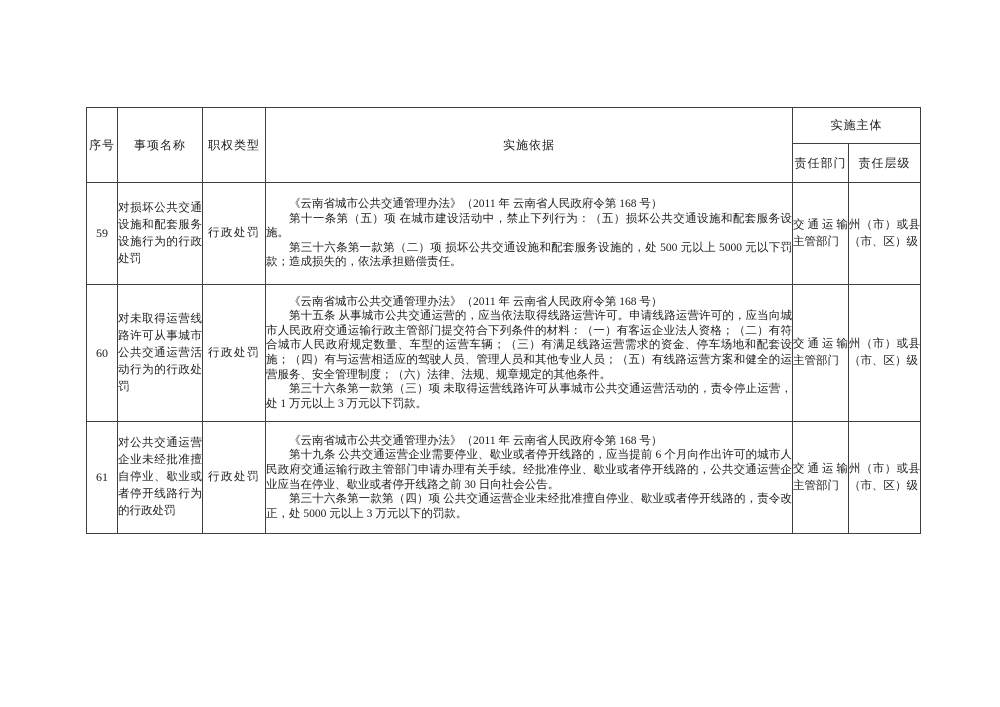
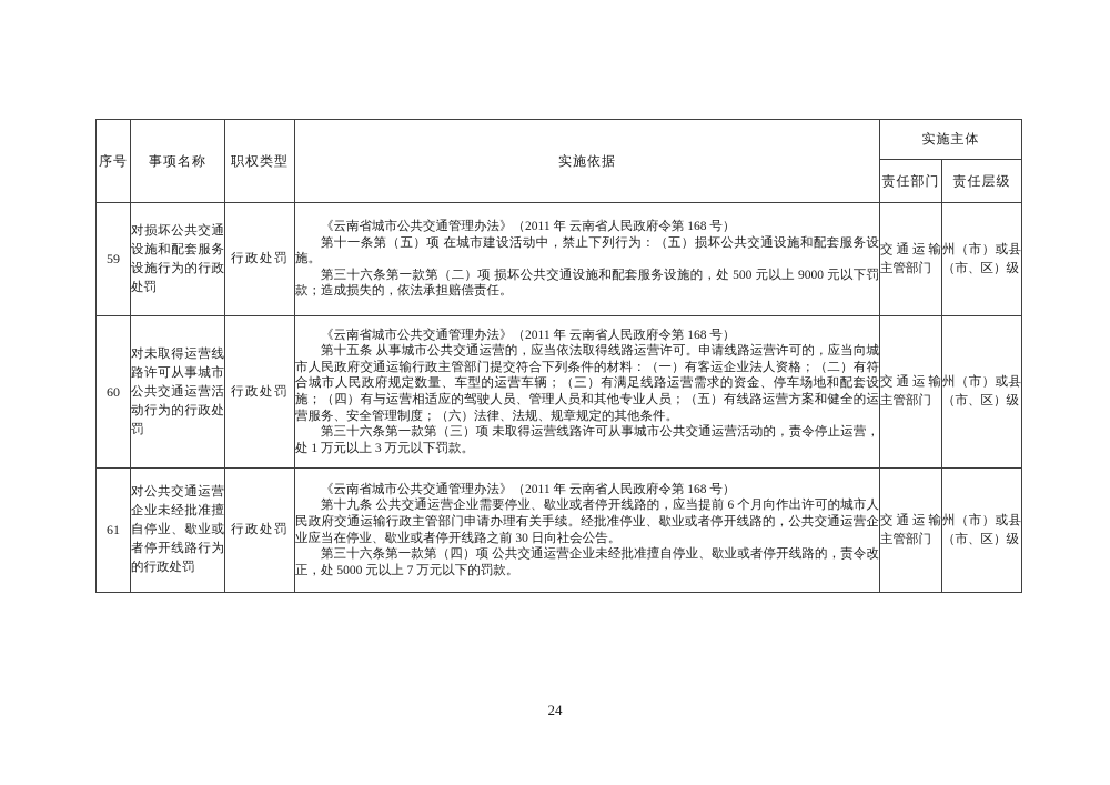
  序号	事项名称	职权类型	实施依据	实施主体
  责任部门	责任层级
- 59	对损坏公共交通设施和配套服务设施行为的行政处罚	行政处罚	《云南省城市公共交通管理办法》（2011 年 云南省人民政府令第 168 号） 第十一条第（五）项 在城市建设活动中，禁止下列行为：（五）损坏公共交通设施和配套服务设施。 第三十六条第一款第（二）项 损坏公共交通设施和配套服务设施的，处 500 元以上 5000 元以下罚款；造成损失的，依法承担赔偿责任。	交通运输主管部门	州（市）或县（市、区）级
+ 59	对损坏公共交通设施和配套服务设施行为的行政处罚	行政处罚	《云南省城市公共交通管理办法》（2011 年 云南省人民政府令第 168 号） 第十一条第（五）项 在城市建设活动中，禁止下列行为：（五）损坏公共交通设施和配套服务设施。 第三十六条第一款第（二）项 损坏公共交通设施和配套服务设施的，处 500 元以上 9000 元以下罚款；造成损失的，依法承担赔偿责任。	交通运输主管部门	州（市）或县（市、区）级
  60	对未取得运营线路许可从事城市公共交通运营活动行为的行政处罚	行政处罚	《云南省城市公共交通管理办法》（2011 年 云南省人民政府令第 168 号） 第十五条 从事城市公共交通运营的，应当依法取得线路运营许可。申请线路运营许可的，应当向城市人民政府交通运输行政主管部门提交符合下列条件的材料：（一）有客运企业法人资格；（二）有符合城市人民政府规定数量、车型的运营车辆；（三）有满足线路运营需求的资金、停车场地和配套设施；（四）有与运营相适应的驾驶人员、管理人员和其他专业人员；（五）有线路运营方案和健全的运营服务、安全管理制度；（六）法律、法规、规章规定的其他条件。 第三十六条第一款第（三）项 未取得运营线路许可从事城市公共交通运营活动的，责令停止运营，处 1 万元以上 3 万元以下罚款。	交通运输主管部门	州（市）或县（市、区）级
- 61	对公共交通运营企业未经批准擅自停业、歇业或者停开线路行为的行政处罚	行政处罚	《云南省城市公共交通管理办法》（2011 年 云南省人民政府令第 168 号） 第十九条 公共交通运营企业需要停业、歇业或者停开线路的，应当提前 6 个月向作出许可的城市人民政府交通运输行政主管部门申请办理有关手续。经批准停业、歇业或者停开线路的，公共交通运营企业应当在停业、歇业或者停开线路之前 30 日向社会公告。 第三十六条第一款第（四）项 公共交通运营企业未经批准擅自停业、歇业或者停开线路的，责令改正，处 5000 元以上 3 万元以下的罚款。	交通运输主管部门	州（市）或县（市、区）级
+ 61	对公共交通运营企业未经批准擅自停业、歇业或者停开线路行为的行政处罚	行政处罚	《云南省城市公共交通管理办法》（2011 年 云南省人民政府令第 168 号） 第十九条 公共交通运营企业需要停业、歇业或者停开线路的，应当提前 6 个月向作出许可的城市人民政府交通运输行政主管部门申请办理有关手续。经批准停业、歇业或者停开线路的，公共交通运营企业应当在停业、歇业或者停开线路之前 30 日向社会公告。 第三十六条第一款第（四）项 公共交通运营企业未经批准擅自停业、歇业或者停开线路的，责令改正，处 5000 元以上 7 万元以下的罚款。	交通运输主管部门	州（市）或县（市、区）级
+ 24
